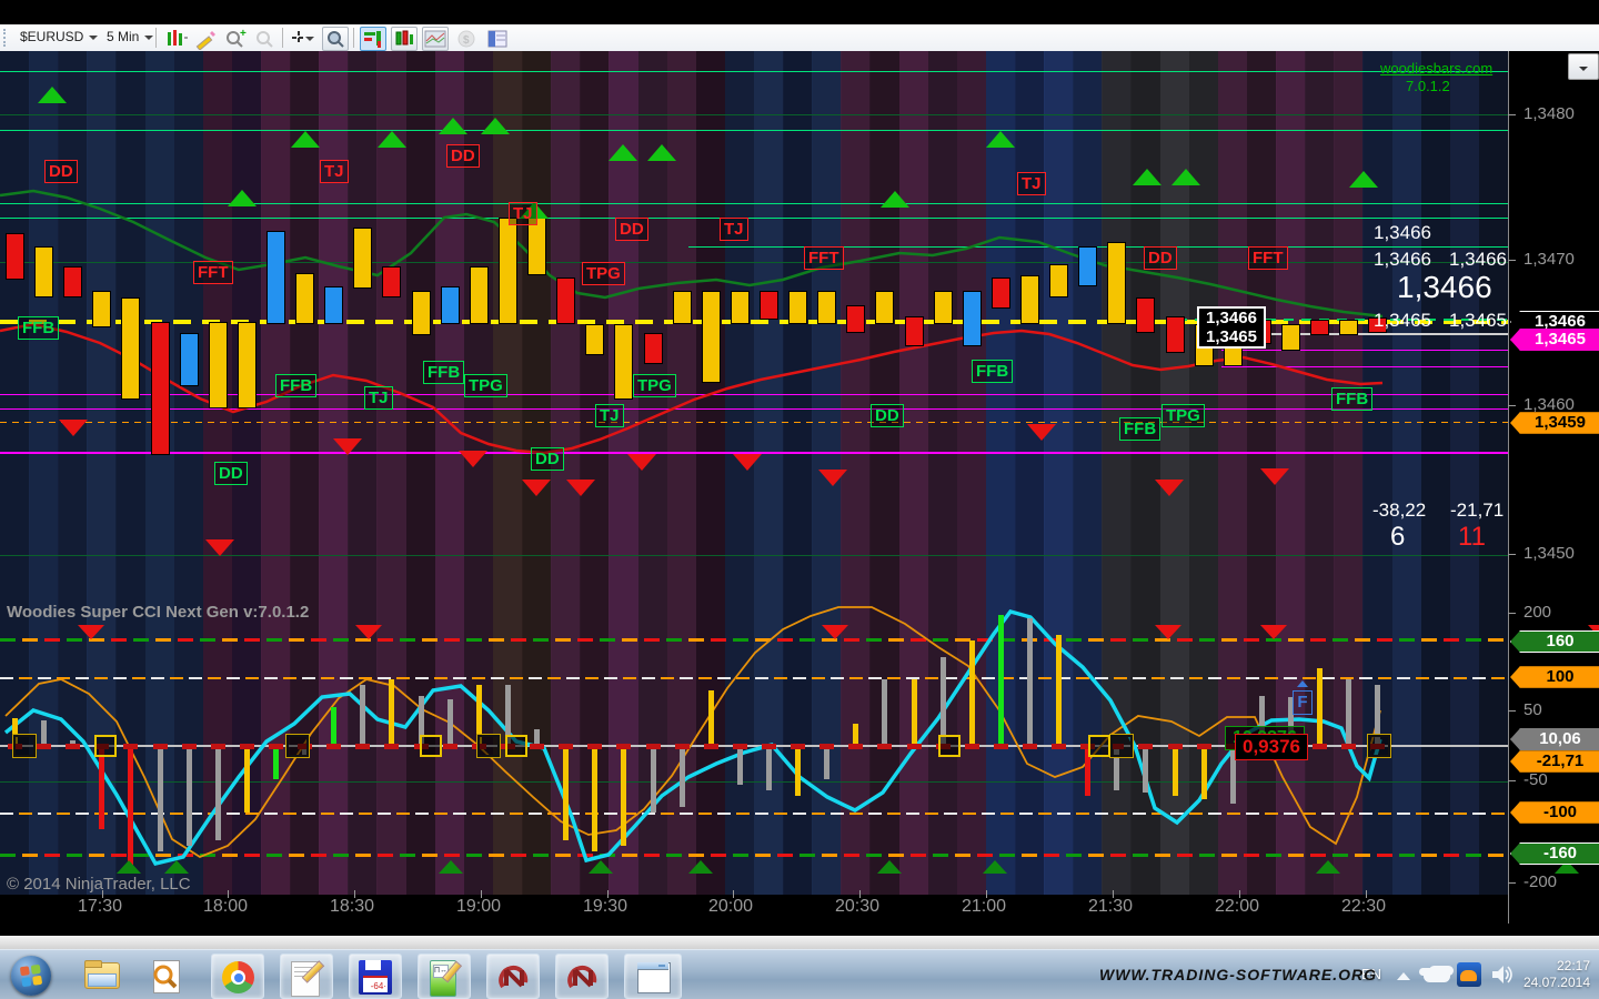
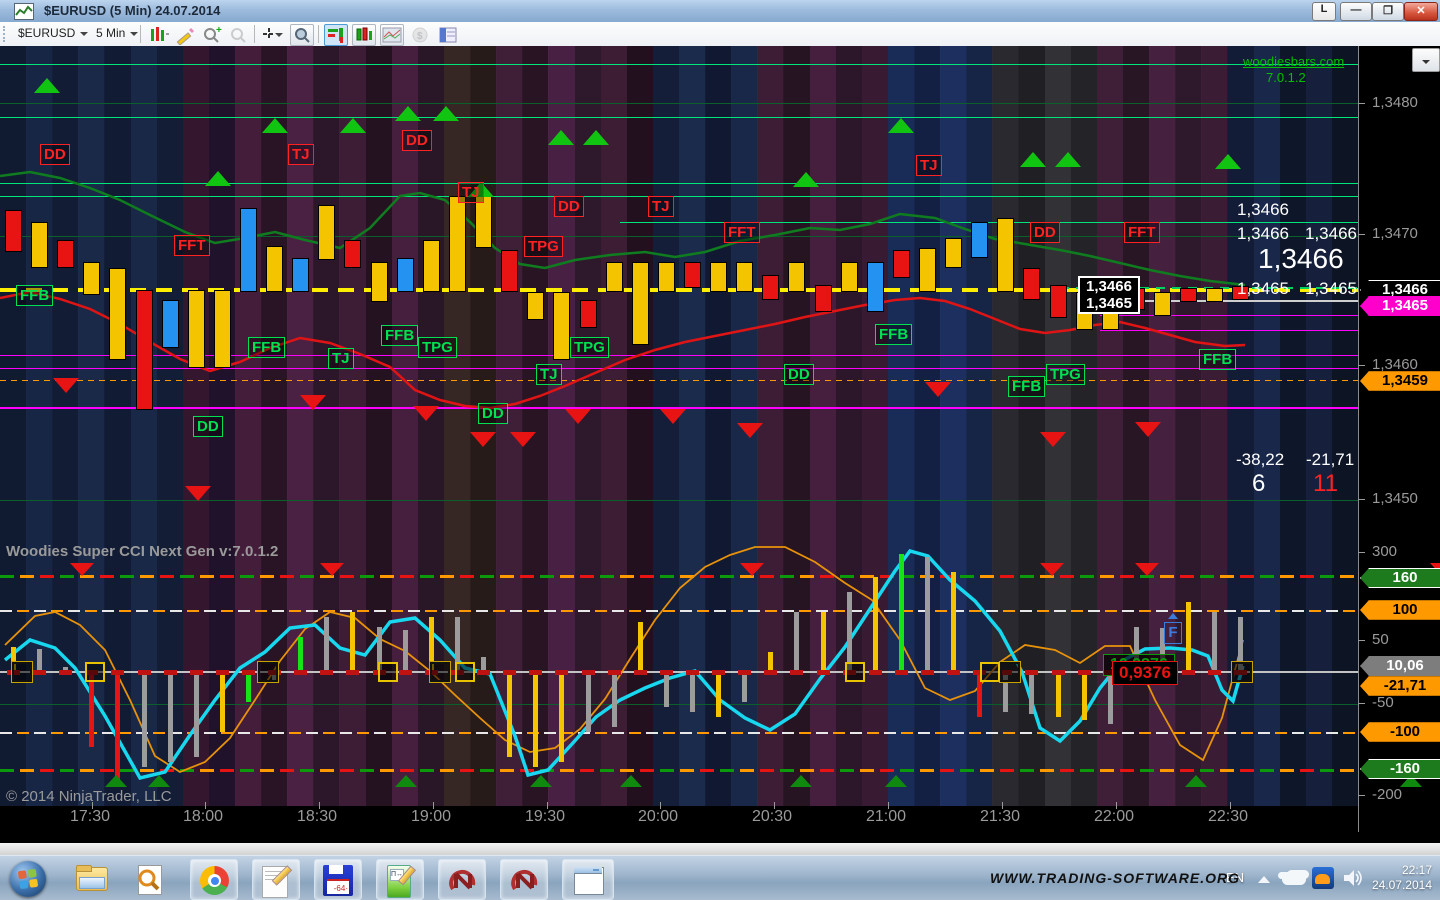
+ $EURUSD (5 Min) 24.07.2014
+ L
+ —
+ ❐
+ ✕
  $EURUSD
  5 Min
  +
  $
  DD
  TJ
  DD
  TJ
  DD
  TJ
  FFT
  TPG
  FFT
  TJ
  DD
  FFT
  FFB
  FFB
  TJ
  FFB
  TPG
  TPG
  TJ
  DD
  DD
  DD
  FFB
  FFB
  TPG
  FFB
  woodiesbars.com
  7.0.1.2
  Woodies Super CCI Next Gen v:7.0.1.2
  © 2014 NinjaTrader, LLC
  1,3466
  1,3466
  1,3466
  1,3466
  1,3465
  1,3465
  -38,22
  -21,71
  6
  11
  1,3466
  1,3465
  1,3480
  1,3470
  1,3460
  1,3450
- 200
+ 300
  50
  -50
  -200
  1,3466
  1,3465
  1,3459
  160
  100
  10,06
  -21,71
  -100
  -160
  F
  0,9376
  17:30
  18:00
  18:30
  19:00
  19:30
  20:00
  20:30
  21:00
  21:30
  22:00
  22:30
  -64·
  WWW.TRADING-SOFTWARE.ORG
  EN
  22:17
  24.07.2014
